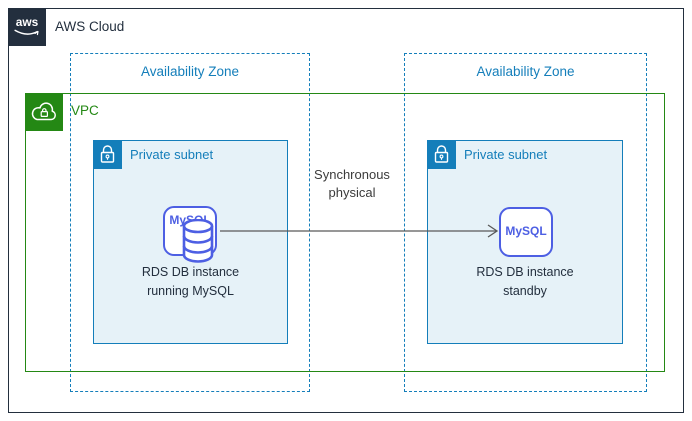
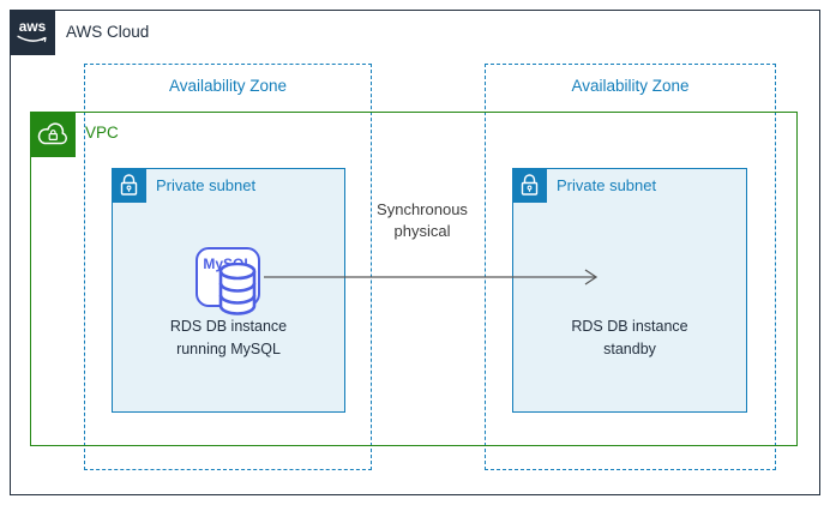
  aws
  AWS Cloud
  Availability Zone
  Availability Zone
  VPC
  Private subnet
  Private subnet
  Synchronous
  physical
  RDS DB instance
  running MySQL
- MySQL
  RDS DB instance
  standby
